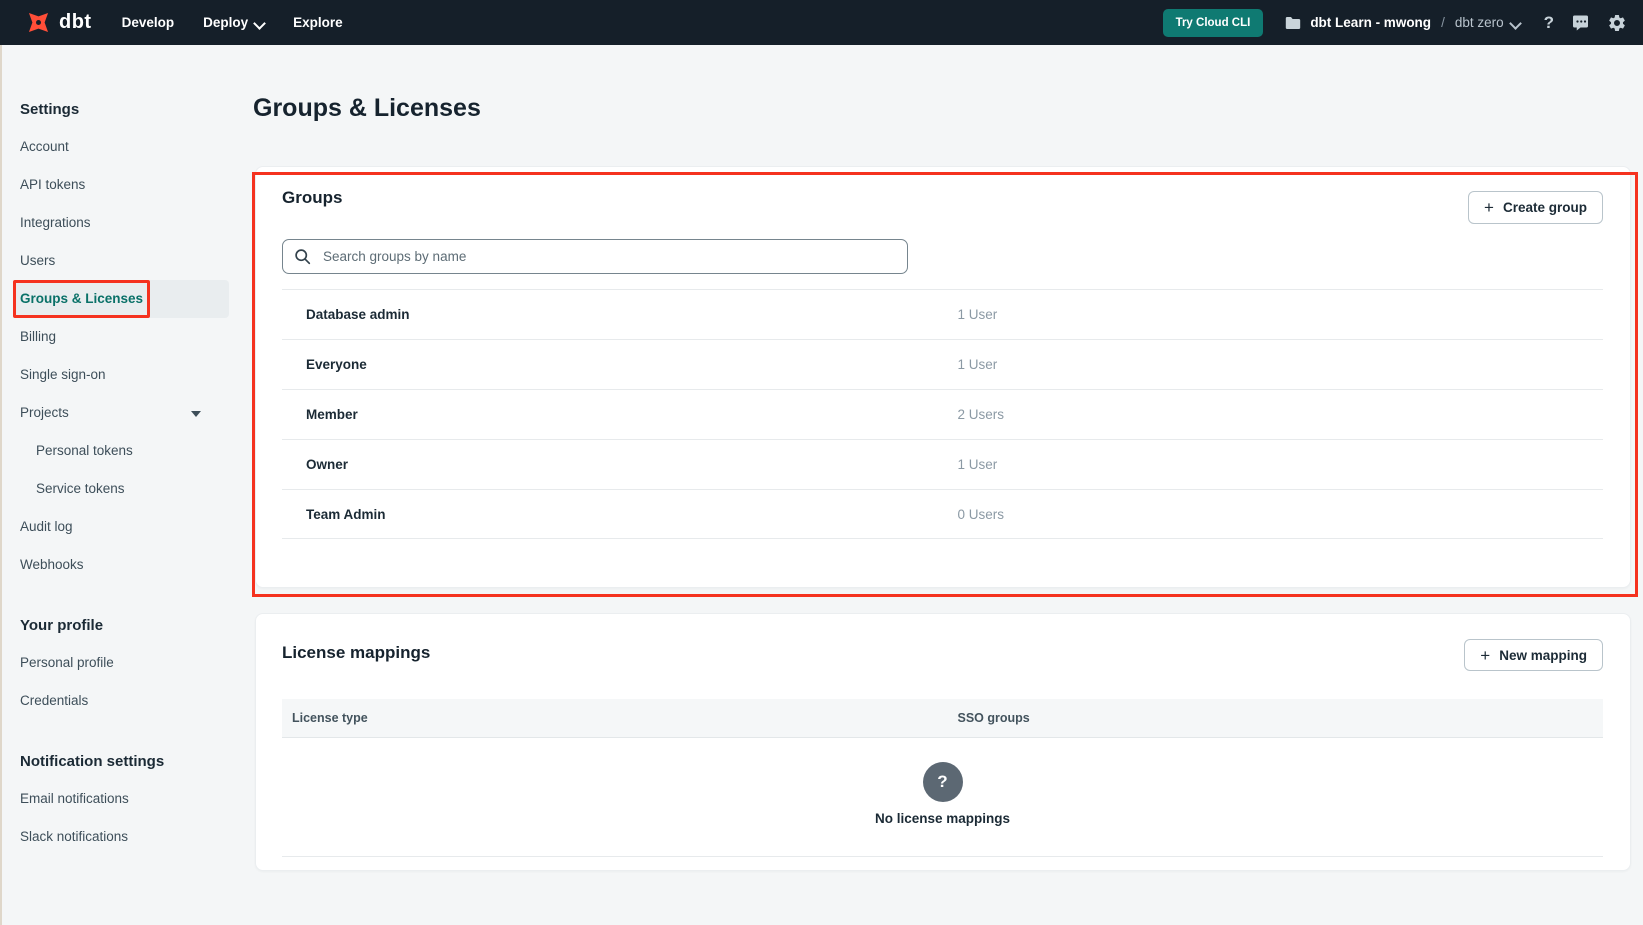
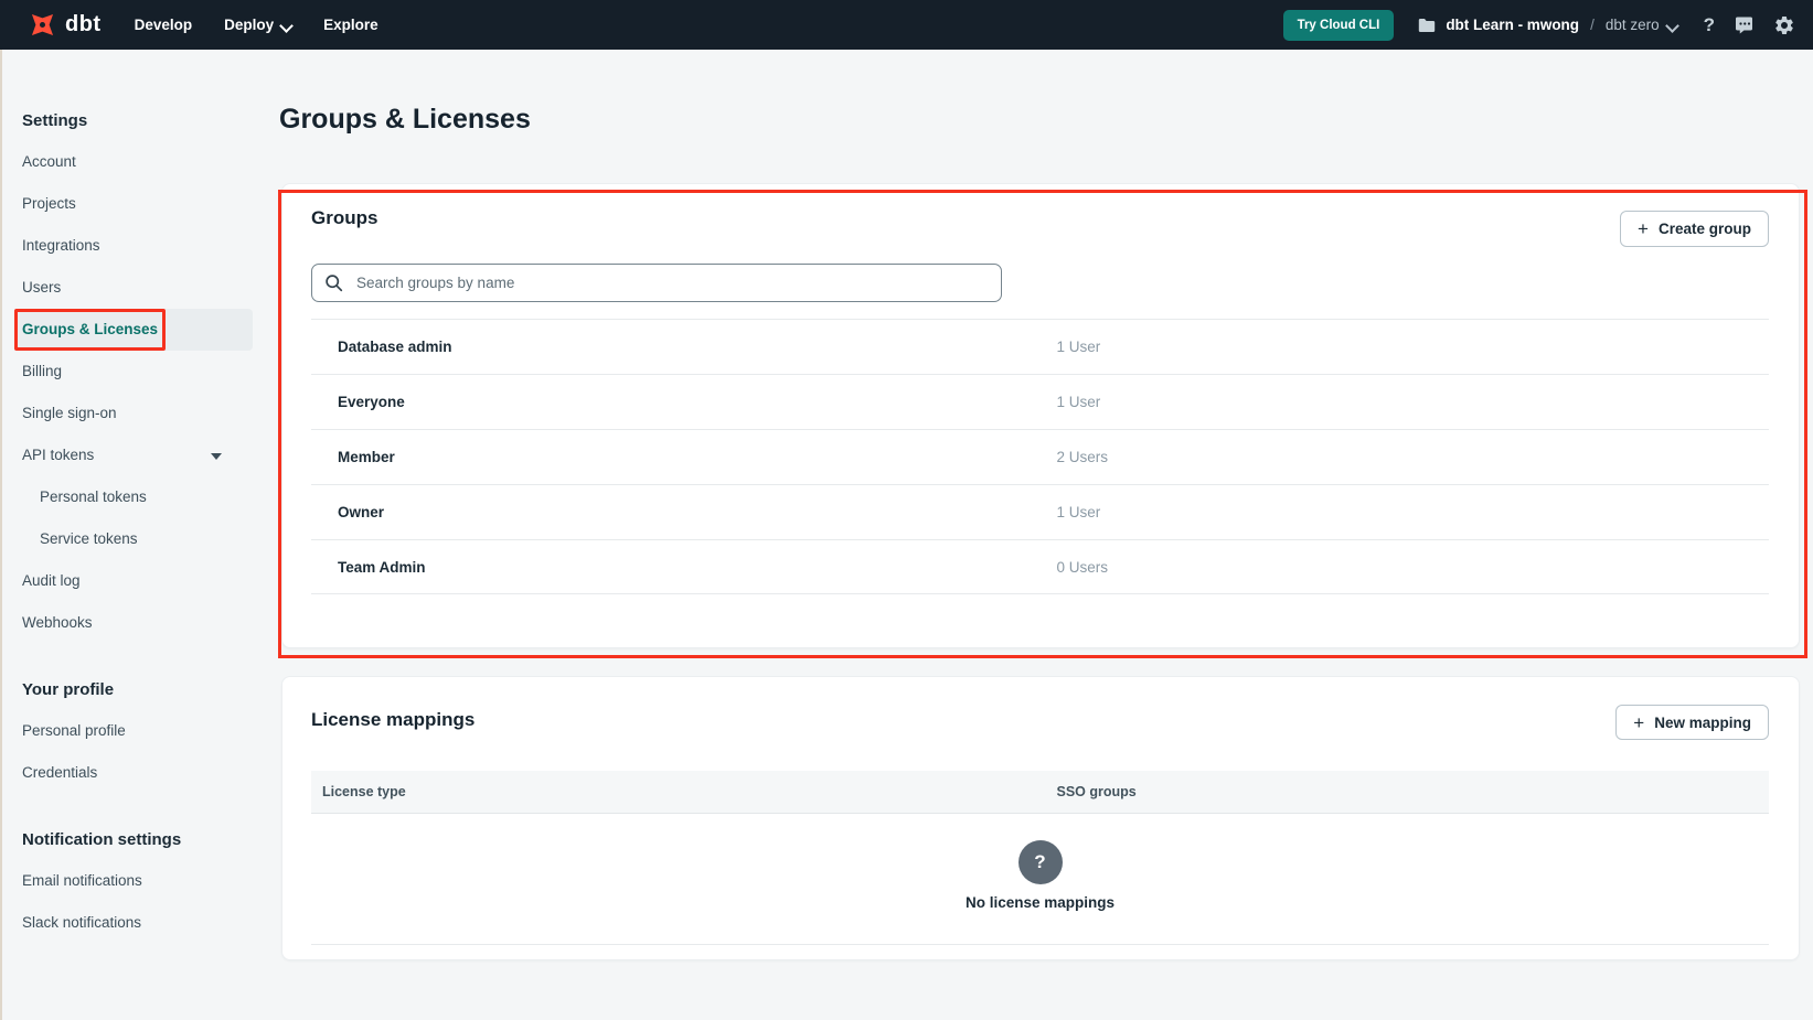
  dbt
  Develop
  Deploy
  Explore
  Try Cloud CLI
  dbt Learn - mwong
  /
  dbt zero
  ?
  Settings
  Account
- API tokens
+ Projects
  Integrations
  Users
  Groups & Licenses
  Billing
  Single sign-on
- Projects
+ API tokens
  Personal tokens
  Service tokens
  Audit log
  Webhooks
  Your profile
  Personal profile
  Credentials
  Notification settings
  Email notifications
  Slack notifications
  Groups & Licenses
  Groups
  +
  Create group
  Search groups by name
  Database admin
  1 User
  Everyone
  1 User
  Member
  2 Users
  Owner
  1 User
  Team Admin
  0 Users
  License mappings
  +
  New mapping
  License type
  SSO groups
  ?
  No license mappings
